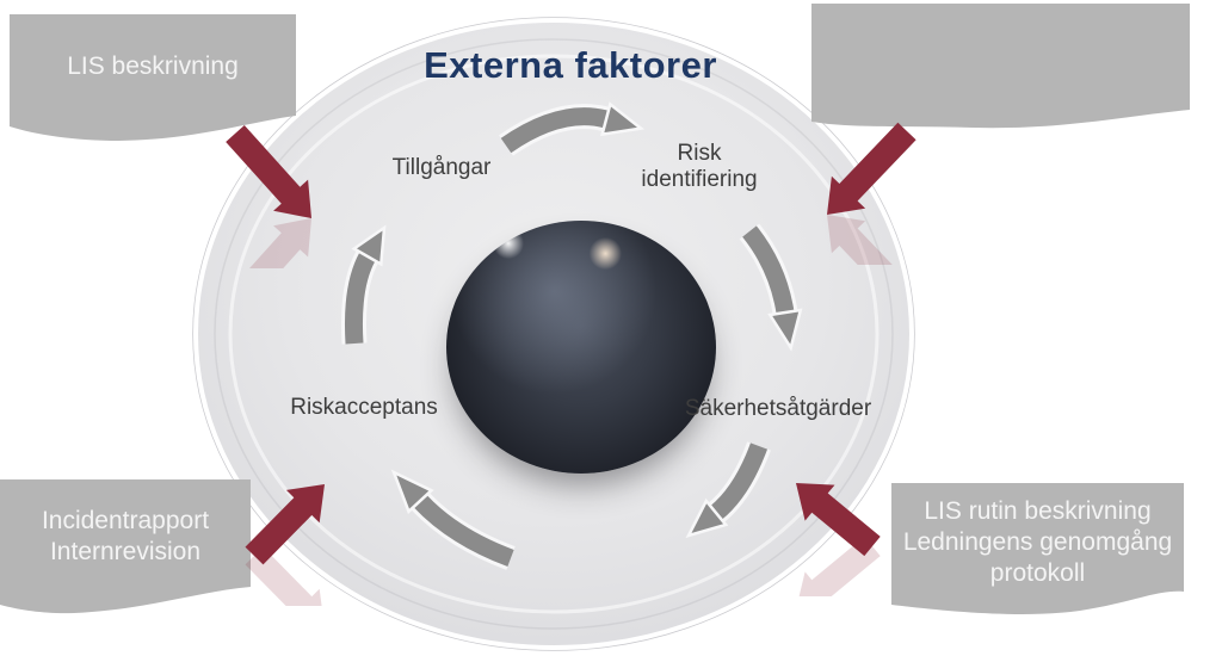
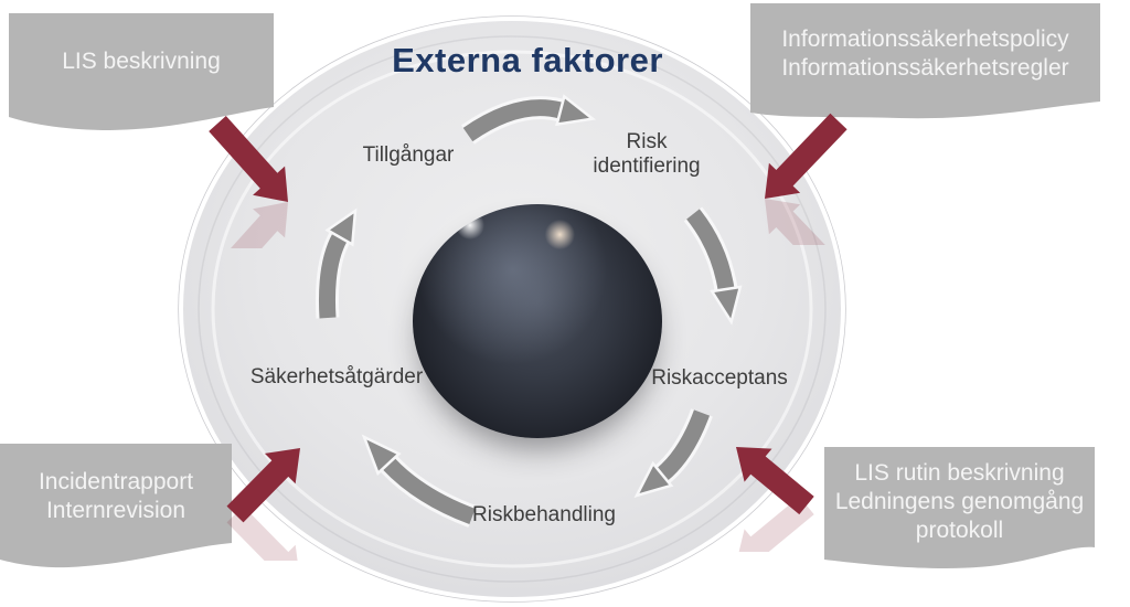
  Externa faktorer
  Tillgångar
  Risk identifiering
- Säkerhetsåtgärder
+ Riskacceptans
+ Riskbehandling
- Riskacceptans
+ Säkerhetsåtgärder
  LIS beskrivning
+ Informationssäkerhetspolicy
+ Informationssäkerhetsregler
  Incidentrapport
  Internrevision
  LIS rutin beskrivning
  Ledningens genomgång
  protokoll
